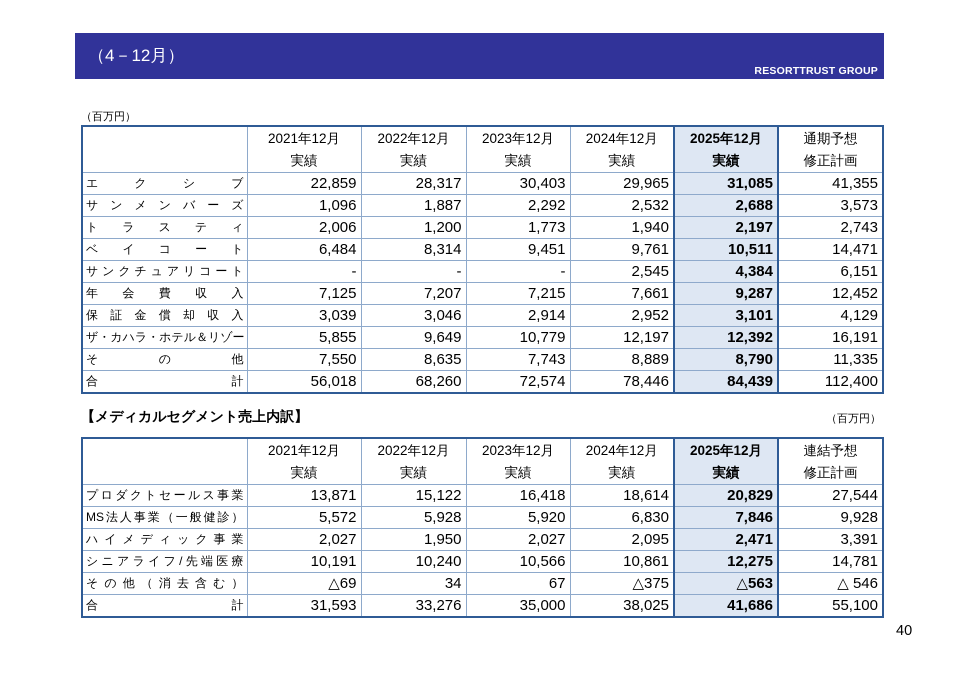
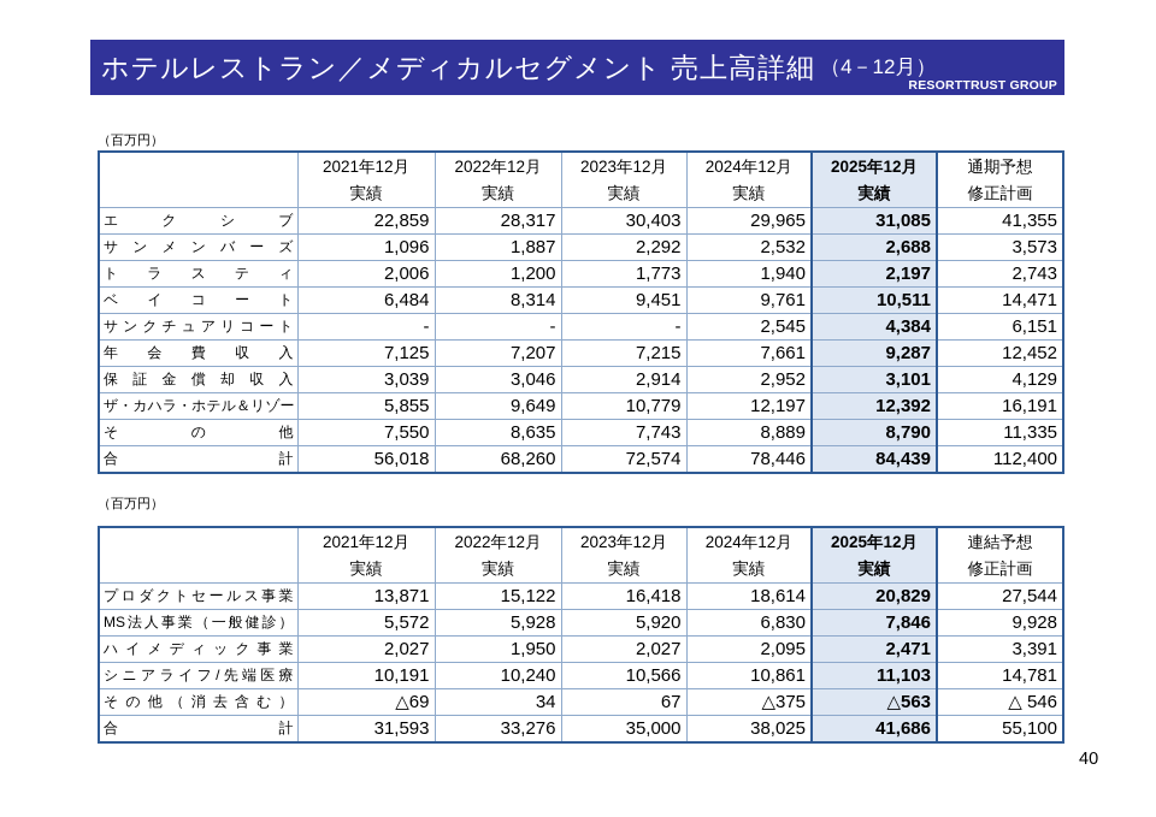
+ ホテルレストラン／メディカルセグメント 売上高詳細
  （4－12月）
  RESORTTRUST GROUP
  （百万円）
  	2021年12月	2022年12月	2023年12月	2024年12月	2025年12月	通期予想
  実績	実績	実績	実績	実績	修正計画
  エクシブ	22,859	28,317	30,403	29,965	31,085	41,355
  サンメンバーズ	1,096	1,887	2,292	2,532	2,688	3,573
  トラスティ	2,006	1,200	1,773	1,940	2,197	2,743
  ベイコート	6,484	8,314	9,451	9,761	10,511	14,471
  サンクチュアリコート	-	-	-	2,545	4,384	6,151
  年会費収入	7,125	7,207	7,215	7,661	9,287	12,452
  保証金償却収入	3,039	3,046	2,914	2,952	3,101	4,129
  ザ・カハラ・ホテル＆リゾー	5,855	9,649	10,779	12,197	12,392	16,191
  その他	7,550	8,635	7,743	8,889	8,790	11,335
  合計	56,018	68,260	72,574	78,446	84,439	112,400
- 【メディカルセグメント売上内訳】
  （百万円）
  	2021年12月	2022年12月	2023年12月	2024年12月	2025年12月	連結予想
  実績	実績	実績	実績	実績	修正計画
  プロダクトセールス事業	13,871	15,122	16,418	18,614	20,829	27,544
  MS法人事業（一般健診）	5,572	5,928	5,920	6,830	7,846	9,928
  ハイメディック事業	2,027	1,950	2,027	2,095	2,471	3,391
- シニアライフ/先端医療	10,191	10,240	10,566	10,861	12,275	14,781
+ シニアライフ/先端医療	10,191	10,240	10,566	10,861	11,103	14,781
  その他（消去含む）	△69	34	67	△375	△563	△ 546
  合計	31,593	33,276	35,000	38,025	41,686	55,100
  40
